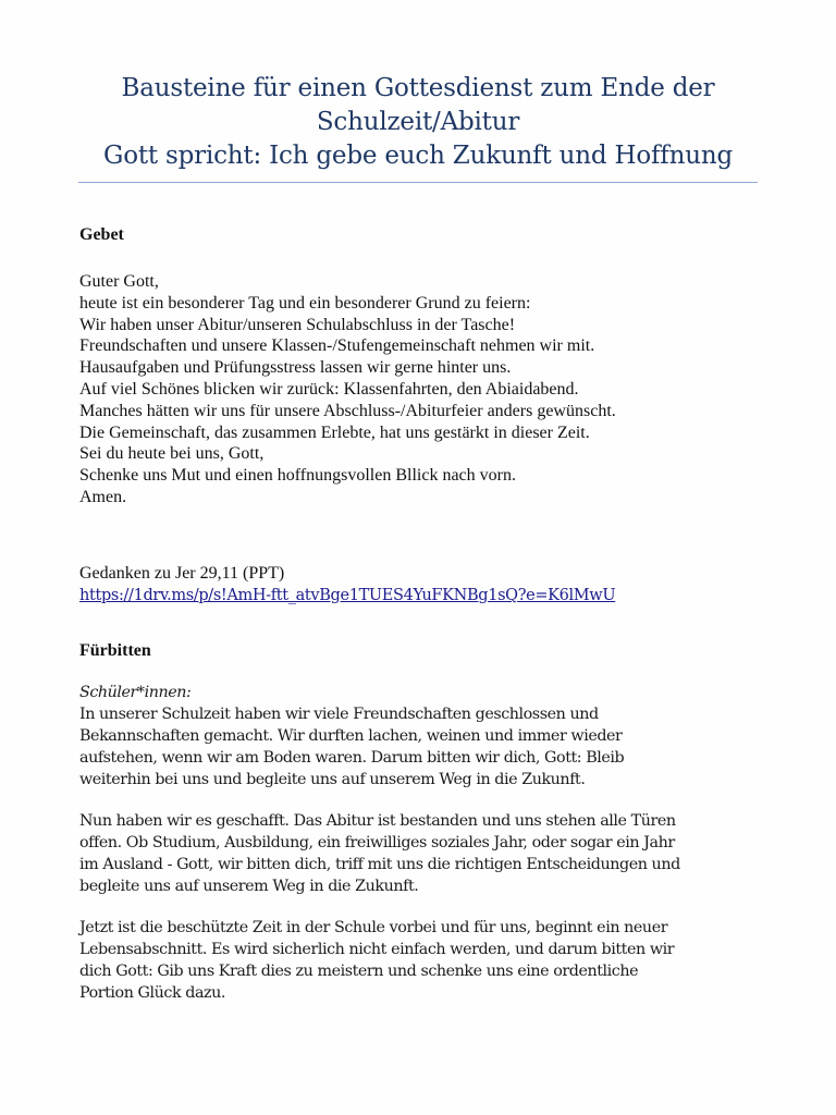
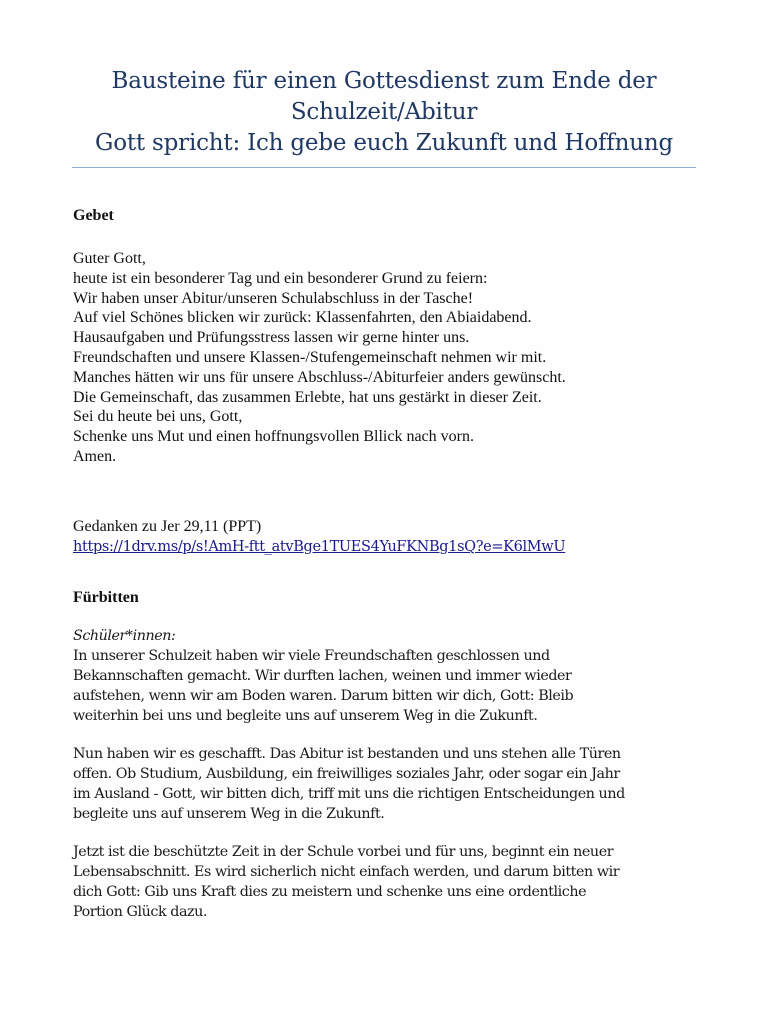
  Bausteine für einen Gottesdienst zum Ende der
  Schulzeit/Abitur
  Gott spricht: Ich gebe euch Zukunft und Hoffnung
  Gebet
  Guter Gott,
  heute ist ein besonderer Tag und ein besonderer Grund zu feiern:
  Wir haben unser Abitur/unseren Schulabschluss in der Tasche!
- Freundschaften und unsere Klassen-/Stufengemeinschaft nehmen wir mit.
+ Auf viel Schönes blicken wir zurück: Klassenfahrten, den Abiaidabend.
  Hausaufgaben und Prüfungsstress lassen wir gerne hinter uns.
- Auf viel Schönes blicken wir zurück: Klassenfahrten, den Abiaidabend.
+ Freundschaften und unsere Klassen-/Stufengemeinschaft nehmen wir mit.
  Manches hätten wir uns für unsere Abschluss-/Abiturfeier anders gewünscht.
  Die Gemeinschaft, das zusammen Erlebte, hat uns gestärkt in dieser Zeit.
  Sei du heute bei uns, Gott,
  Schenke uns Mut und einen hoffnungsvollen Bllick nach vorn.
  Amen.
  Gedanken zu Jer 29,11 (PPT)
  https://1drv.ms/p/s!AmH-ftt_atvBge1TUES4YuFKNBg1sQ?e=K6lMwU
  Fürbitten
  Schüler*innen:
  In unserer Schulzeit haben wir viele Freundschaften geschlossen und
  Bekannschaften gemacht. Wir durften lachen, weinen und immer wieder
  aufstehen, wenn wir am Boden waren. Darum bitten wir dich, Gott: Bleib
  weiterhin bei uns und begleite uns auf unserem Weg in die Zukunft.
  Nun haben wir es geschafft. Das Abitur ist bestanden und uns stehen alle Türen
  offen. Ob Studium, Ausbildung, ein freiwilliges soziales Jahr, oder sogar ein Jahr
  im Ausland - Gott, wir bitten dich, triff mit uns die richtigen Entscheidungen und
  begleite uns auf unserem Weg in die Zukunft.
  Jetzt ist die beschützte Zeit in der Schule vorbei und für uns, beginnt ein neuer
  Lebensabschnitt. Es wird sicherlich nicht einfach werden, und darum bitten wir
  dich Gott: Gib uns Kraft dies zu meistern und schenke uns eine ordentliche
  Portion Glück dazu.
